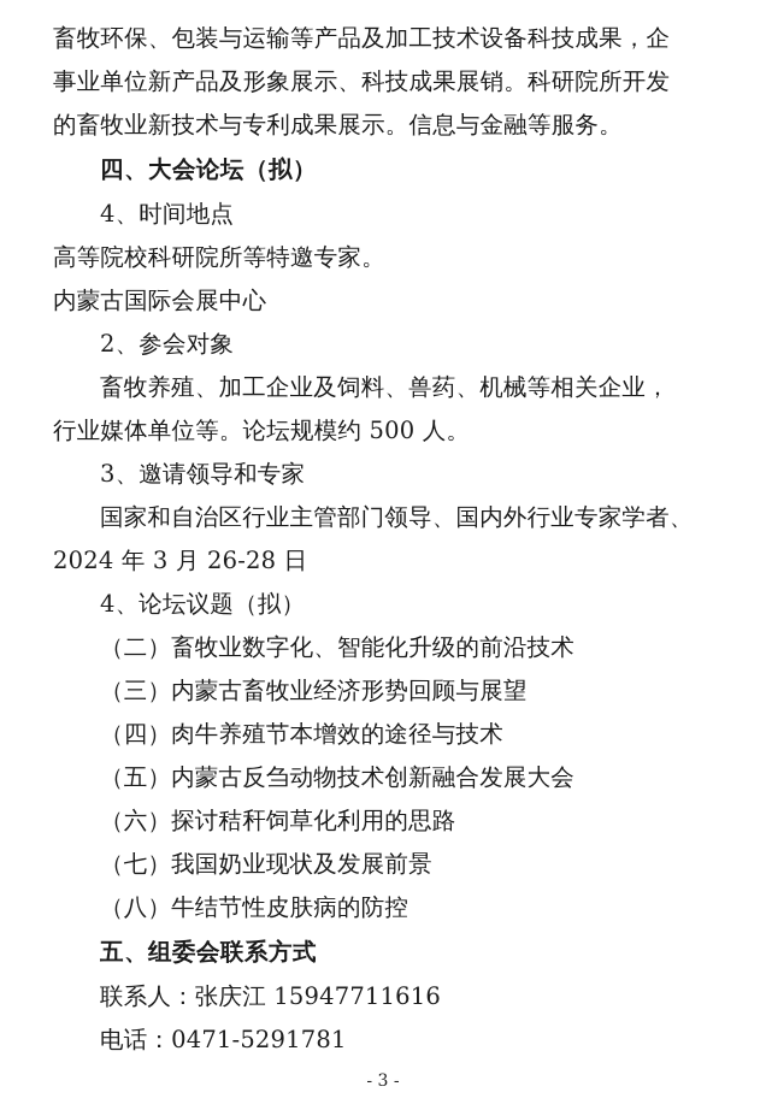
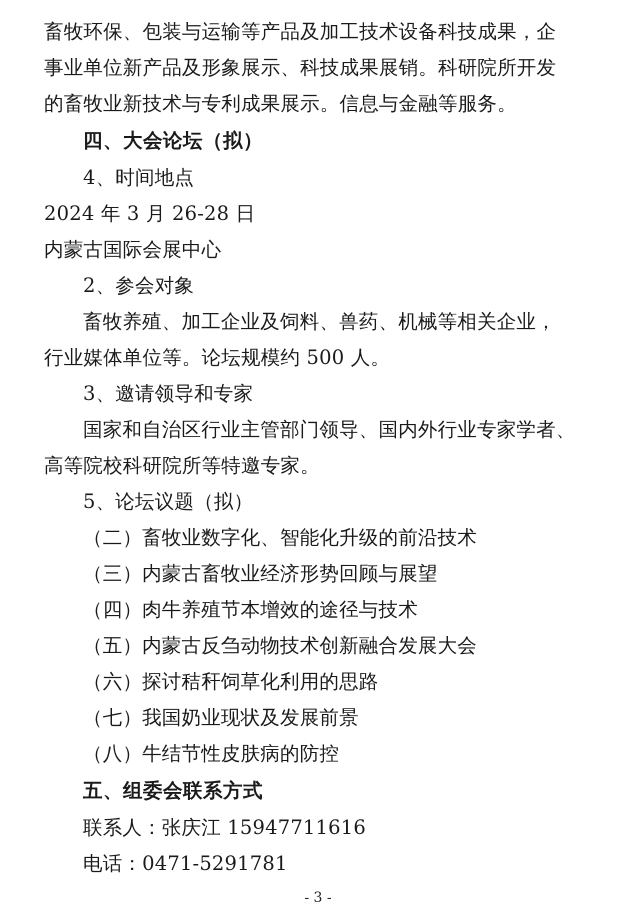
  畜牧环保、包装与运输等产品及加工技术设备科技成果，企
  事业单位新产品及形象展示、科技成果展销。科研院所开发
  的畜牧业新技术与专利成果展示。信息与金融等服务。
  四、大会论坛（拟）
  4、时间地点
- 高等院校科研院所等特邀专家。
+ 2024 年 3 月 26-28 日
  内蒙古国际会展中心
  2、参会对象
  畜牧养殖、加工企业及饲料、兽药、机械等相关企业，
  行业媒体单位等。论坛规模约 500 人。
  3、邀请领导和专家
  国家和自治区行业主管部门领导、国内外行业专家学者、
- 2024 年 3 月 26-28 日
+ 高等院校科研院所等特邀专家。
- 4、论坛议题（拟）
+ 5、论坛议题（拟）
  （二）畜牧业数字化、智能化升级的前沿技术
  （三）内蒙古畜牧业经济形势回顾与展望
  （四）肉牛养殖节本增效的途径与技术
  （五）内蒙古反刍动物技术创新融合发展大会
  （六）探讨秸秆饲草化利用的思路
  （七）我国奶业现状及发展前景
  （八）牛结节性皮肤病的防控
  五、组委会联系方式
  联系人：张庆江 15947711616
  电话：0471-5291781
  - 3 -
